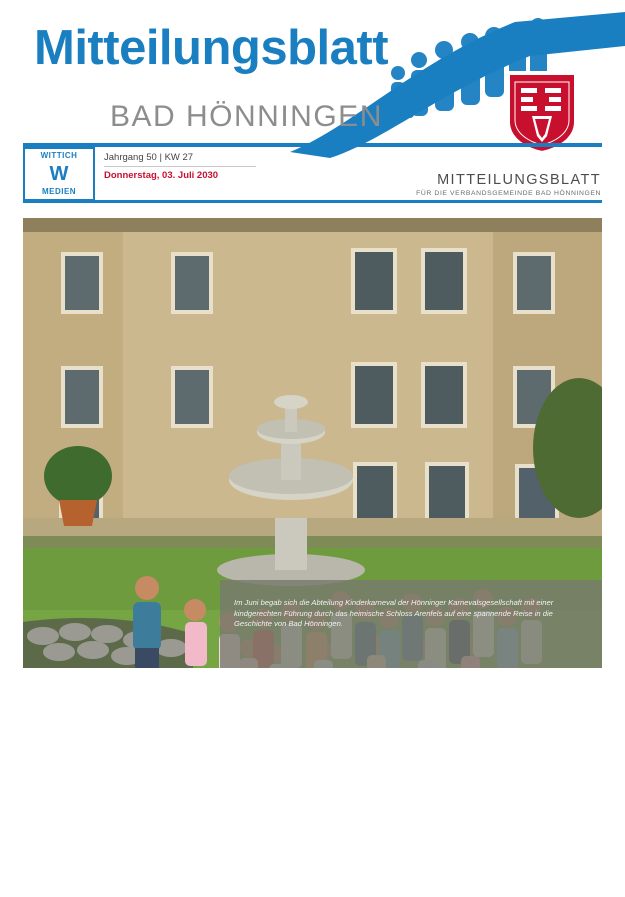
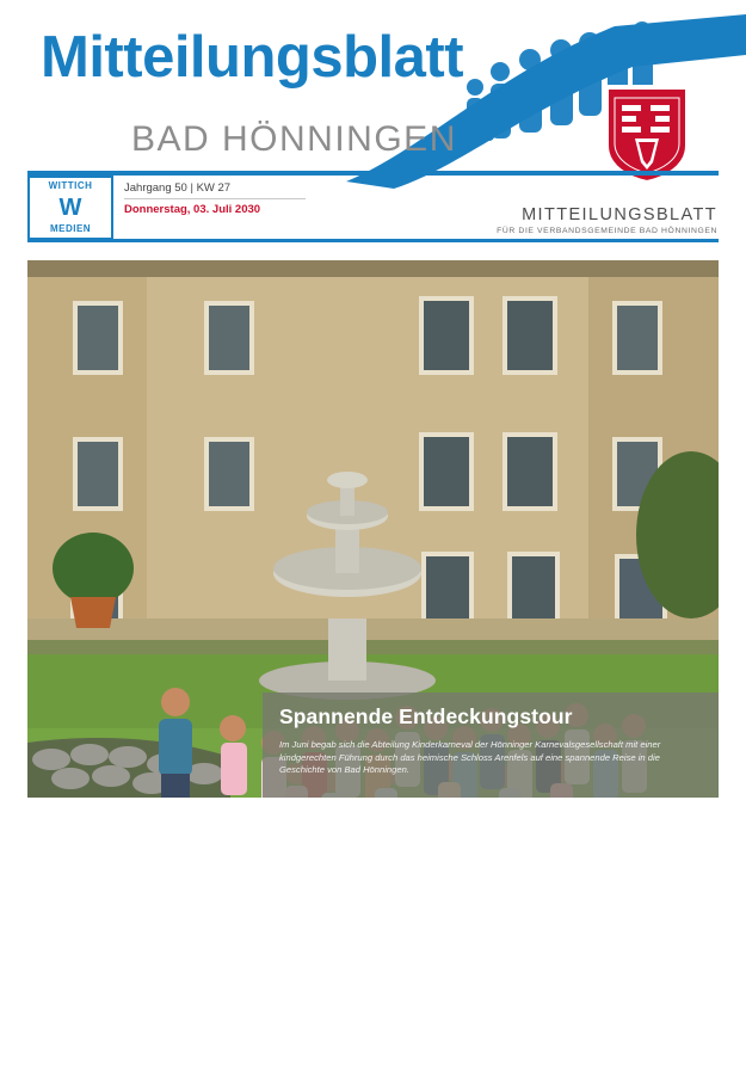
  Mitteilungsblatt
  BAD HÖNNINGEN
  WITTICH
  W
  MEDIEN
  Jahrgang 50 | KW 27
  Donnerstag, 03. Juli 2030
  MITTEILUNGSBLATT
+ Spannende Entdeckungstour
  Im Juni begab sich die Abteilung Kinderkarneval der Hönninger Karnevalsgesellschaft mit einer kindgerechten Führung durch das heimische Schloss Arenfels auf eine spannende Reise in die Geschichte von Bad Hönningen.
